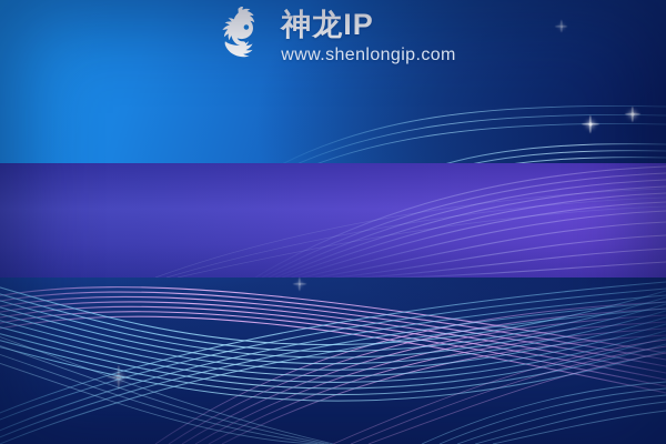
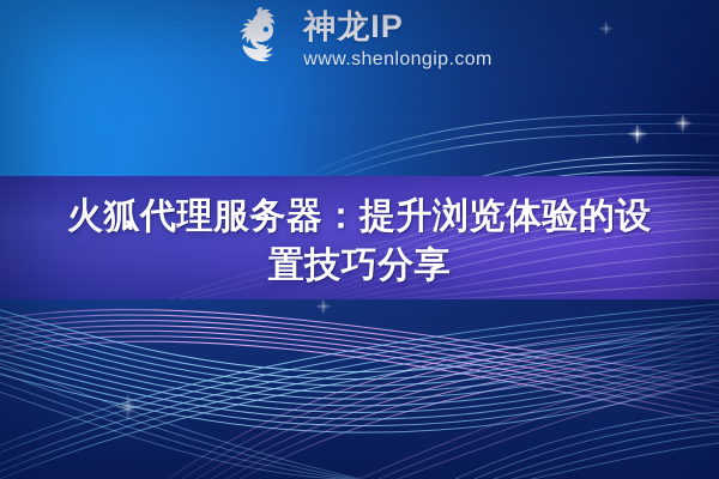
  神龙IP
  www.shenlongip.com
+ 火狐代理服务器：提升浏览体验的设
+ 置技巧分享
